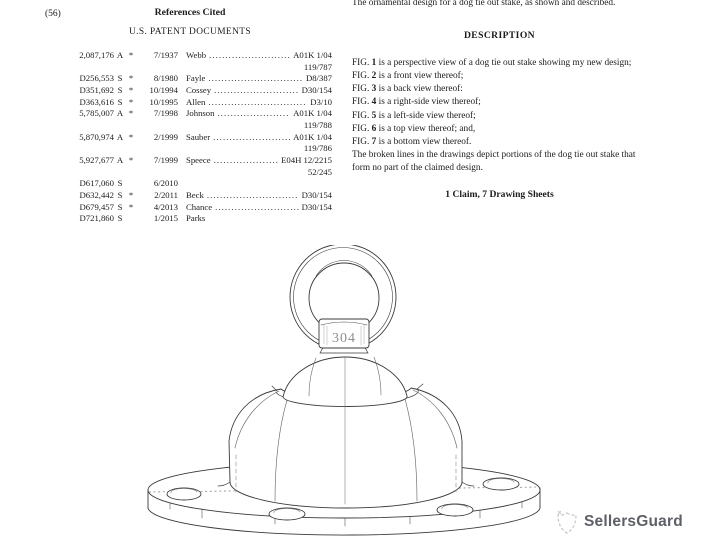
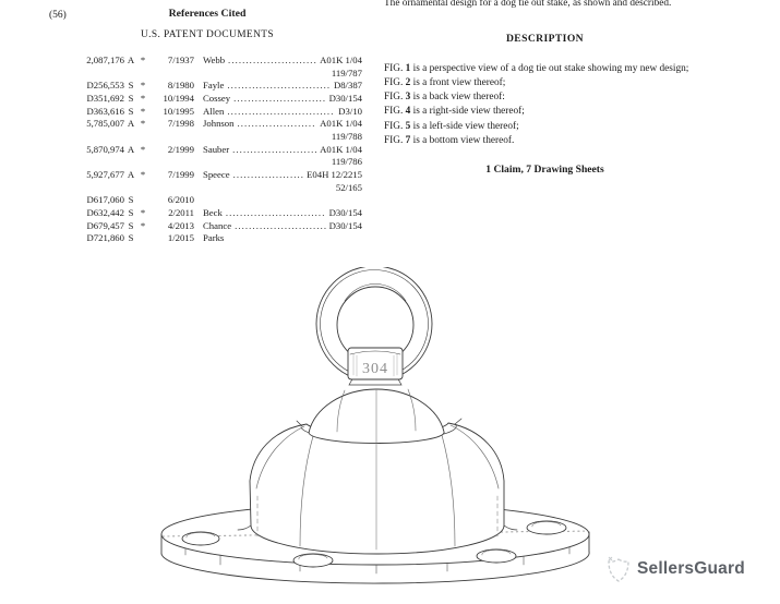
  (56)
  References Cited
  U.S. PATENT DOCUMENTS
  2,087,176
  A
  *
  7/1937
  Webb
  A01K 1/04
  119/787
  D256,553
  S
  *
  8/1980
  Fayle
  D8/387
  D351,692
  S
  *
  10/1994
  Cossey
  D30/154
  D363,616
  S
  *
  10/1995
  Allen
  D3/10
  5,785,007
  A
  *
  7/1998
  Johnson
  A01K 1/04
  119/788
  5,870,974
  A
  *
  2/1999
  Sauber
  A01K 1/04
  119/786
  5,927,677
  A
  *
  7/1999
  Speece
  E04H 12/2215
- 52/245
+ 52/165
  D617,060
  S
  6/2010
  D632,442
  S
  *
  2/2011
  Beck
  D30/154
  D679,457
  S
  *
  4/2013
  Chance
  D30/154
  D721,860
  S
  1/2015
  Parks
  The ornamental design for a dog tie out stake, as shown and described.
  DESCRIPTION
  FIG. 1 is a perspective view of a dog tie out stake showing my new design;
  FIG. 2 is a front view thereof;
  FIG. 3 is a back view thereof:
  FIG. 4 is a right-side view thereof;
  FIG. 5 is a left-side view thereof;
- FIG. 6 is a top view thereof; and,
  FIG. 7 is a bottom view thereof.
- The broken lines in the drawings depict portions of the dog tie out stake that form no part of the claimed design.
  1 Claim, 7 Drawing Sheets
  304
  SellersGuard
